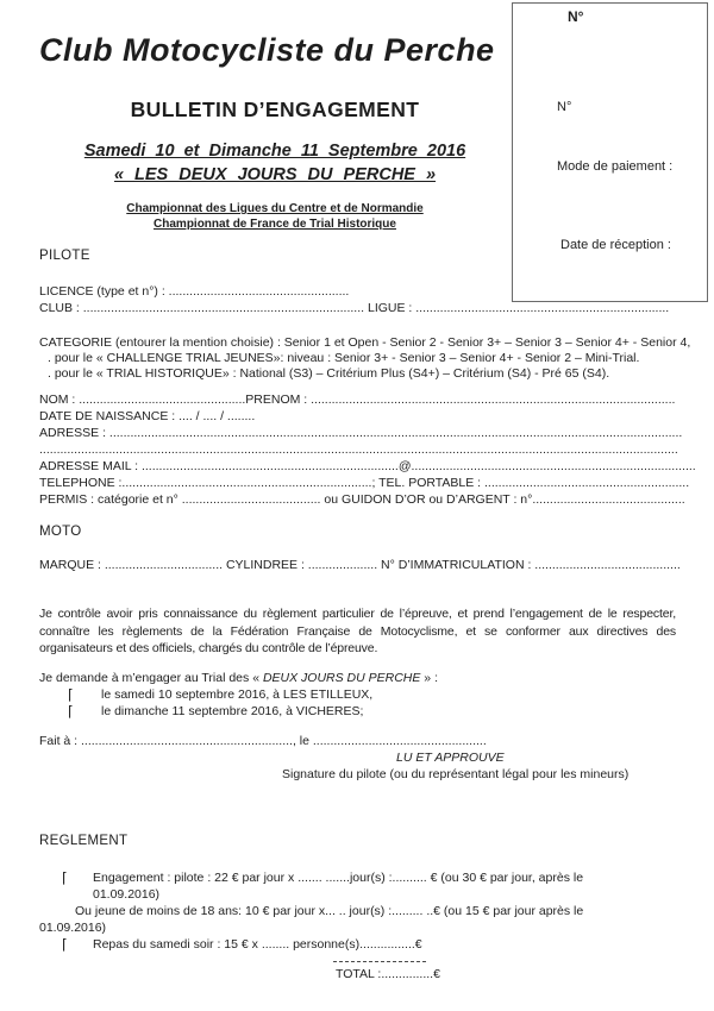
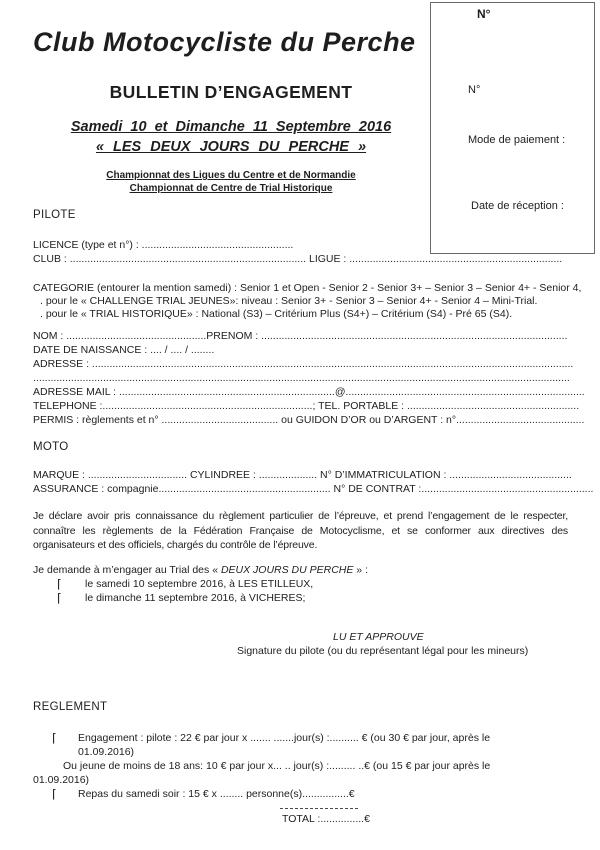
  Club Motocycliste du Perche
  N°
  N°
  Mode de paiement :
  Date de réception :
  BULLETIN D’ENGAGEMENT
  Samedi 10 et Dimanche 11 Septembre 2016
  « LES DEUX JOURS DU PERCHE »
  Championnat des Ligues du Centre et de Normandie
- Championnat de France de Trial Historique
+ Championnat de Centre de Trial Historique
  PILOTE
  LICENCE (type et n°) : ....................................................
  CLUB : ................................................................................. LIGUE : .........................................................................
- CATEGORIE (entourer la mention choisie) : Senior 1 et Open - Senior 2 - Senior 3+ – Senior 3 – Senior 4+ - Senior 4,
+ CATEGORIE (entourer la mention samedi) : Senior 1 et Open - Senior 2 - Senior 3+ – Senior 3 – Senior 4+ - Senior 4,
- . pour le « CHALLENGE TRIAL JEUNES»: niveau : Senior 3+ - Senior 3 – Senior 4+ - Senior 2 – Mini-Trial.
+ . pour le « CHALLENGE TRIAL JEUNES»: niveau : Senior 3+ - Senior 3 – Senior 4+ - Senior 4 – Mini-Trial.
  . pour le « TRIAL HISTORIQUE» : National (S3) – Critérium Plus (S4+) – Critérium (S4) - Pré 65 (S4).
  NOM : ................................................PRENOM : .........................................................................................................
  DATE DE NAISSANCE : .... / .... / ........
  ADRESSE : .....................................................................................................................................................................
  ........................................................................................................................................................................................
  ADRESSE MAIL : ..........................................................................@..................................................................................
  TELEPHONE :........................................................................; TEL. PORTABLE : ...........................................................
- PERMIS : catégorie et n° ........................................ ou GUIDON D’OR ou D’ARGENT : n°............................................
+ PERMIS : règlements et n° ........................................ ou GUIDON D’OR ou D’ARGENT : n°............................................
  MOTO
  MARQUE : .................................. CYLINDREE : .................... N° D’IMMATRICULATION : ..........................................
+ ASSURANCE : compagnie........................................................... N° DE CONTRAT :...........................................................
- Je contrôle avoir pris connaissance du règlement particulier de l’épreuve, et prend l’engagement de le respecter,
+ Je déclare avoir pris connaissance du règlement particulier de l’épreuve, et prend l’engagement de le respecter,
  connaître les règlements de la Fédération Française de Motocyclisme, et se conformer aux directives des
  organisateurs et des officiels, chargés du contrôle de l’épreuve.
  Je demande à m’engager au Trial des « DEUX JOURS DU PERCHE » :
  ⌈
  le samedi 10 septembre 2016, à LES ETILLEUX,
  ⌈
  le dimanche 11 septembre 2016, à VICHERES;
- Fait à : ............................................................., le ..................................................
  LU ET APPROUVE
  Signature du pilote (ou du représentant légal pour les mineurs)
  REGLEMENT
  ⌈
  Engagement : pilote : 22 € par jour x ....... .......jour(s) :.......... € (ou 30 € par jour, après le
  01.09.2016)
  Ou jeune de moins de 18 ans: 10 € par jour x... .. jour(s) :......... ..€ (ou 15 € par jour après le
  01.09.2016)
  ⌈
  Repas du samedi soir : 15 € x ........ personne(s)................€
  TOTAL :...............€
